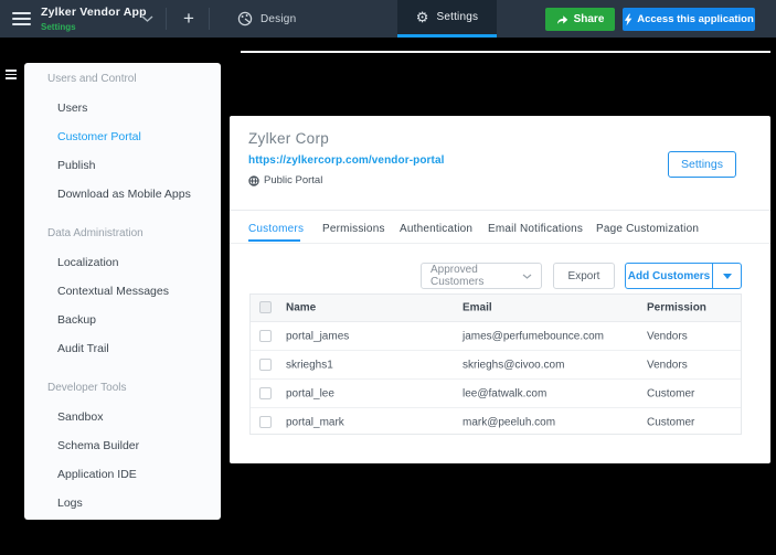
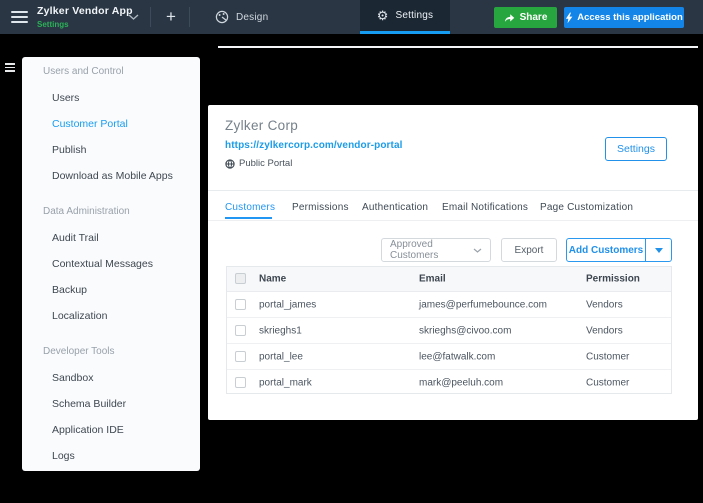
  Zylker Vendor App
  Settings
  +
  Design
  ⚙
  Settings
  Share
  Access this application
  Users and Control
  Users
  Customer Portal
  Publish
  Download as Mobile Apps
  Data Administration
- Localization
+ Audit Trail
  Contextual Messages
  Backup
- Audit Trail
+ Localization
  Developer Tools
  Sandbox
  Schema Builder
  Application IDE
  Logs
  Zylker Corp
  https://zylkercorp.com/vendor-portal
  Public Portal
  Settings
  Customers
  Permissions
  Authentication
  Email Notifications
  Page Customization
  Approved Customers
  Export
  Add Customers
  Name
  Email
  Permission
  portal_james
  james@perfumebounce.com
  Vendors
  skrieghs1
  skrieghs@civoo.com
  Vendors
  portal_lee
  lee@fatwalk.com
  Customer
  portal_mark
  mark@peeluh.com
  Customer
